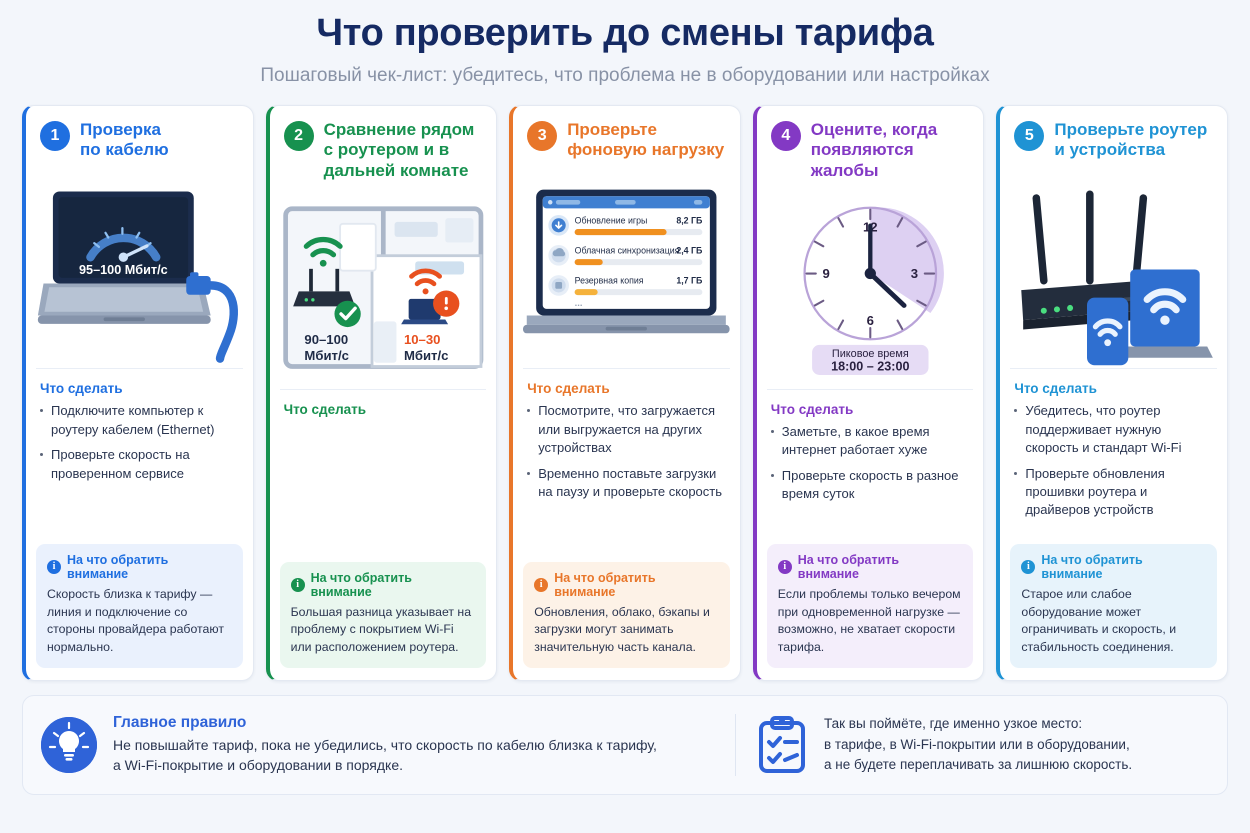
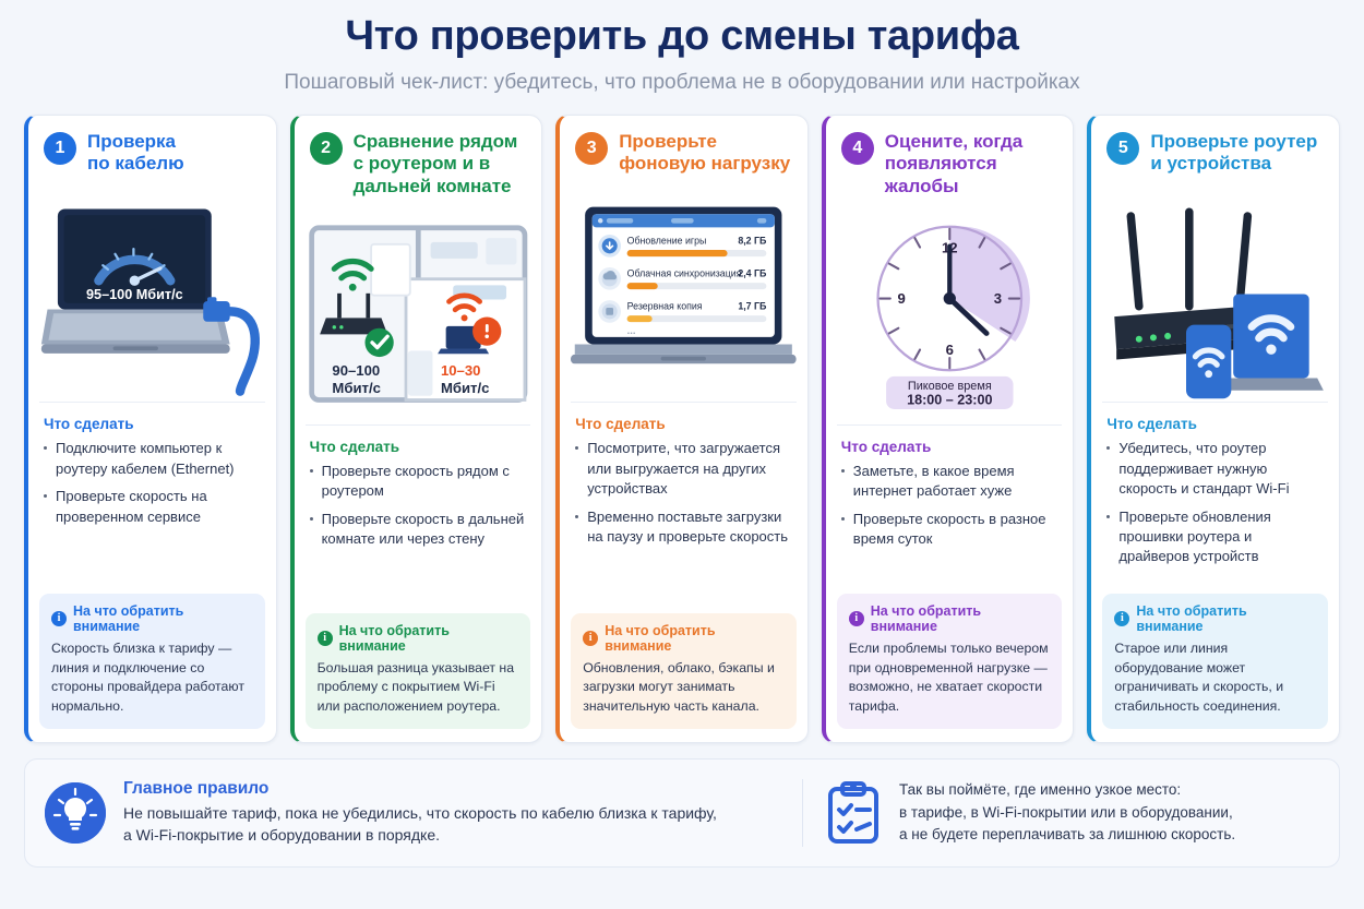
  Что проверить до смены тарифа
  Пошаговый чек-лист: убедитесь, что проблема не в оборудовании или настройках
  1
  Проверка
  по кабелю
  95–100 Мбит/с
  Что сделать
  Подключите компьютер к роутеру кабелем (Ethernet)
  Проверьте скорость на проверенном сервисе
  i
  На что обратить внимание
  Скорость близка к тарифу — линия и подключение со стороны провайдера работают нормально.
  2
  Сравнение рядом
  с роутером и в
  дальней комнате
  90–100
  Мбит/с
  10–30
  Мбит/с
  Что сделать
+ Проверьте скорость рядом с роутером
+ Проверьте скорость в дальней комнате или через стену
  i
  На что обратить внимание
  Большая разница указывает на проблему с покрытием Wi-Fi или расположением роутера.
  3
  Проверьте
  фоновую нагрузку
  Обновление игры
  8,2 ГБ
  Облачная синхронизация
  2,4 ГБ
  Резервная копия
  1,7 ГБ
  ...
  Что сделать
  Посмотрите, что загружается или выгружается на других устройствах
  Временно поставьте загрузки на паузу и проверьте скорость
  i
  На что обратить внимание
  Обновления, облако, бэкапы и загрузки могут занимать значительную часть канала.
  4
  Оцените, когда
  появляются жалобы
  12
  3
  6
  9
  Пиковое время
  18:00 – 23:00
  Что сделать
  Заметьте, в какое время интернет работает хуже
  Проверьте скорость в разное время суток
  i
  На что обратить внимание
  Если проблемы только вечером при одновременной нагрузке — возможно, не хватает скорости тарифа.
  5
  Проверьте роутер
  и устройства
  Что сделать
  Убедитесь, что роутер поддерживает нужную скорость и стандарт Wi-Fi
  Проверьте обновления прошивки роутера и драйверов устройств
  i
  На что обратить внимание
- Старое или слабое оборудование может ограничивать и скорость, и стабильность соединения.
+ Старое или линия оборудование может ограничивать и скорость, и стабильность соединения.
  Главное правило
  Не повышайте тариф, пока не убедились, что скорость по кабелю близка к тарифу,
  а Wi-Fi-покрытие и оборудовании в порядке.
  Так вы поймёте, где именно узкое место:
  в тарифе, в Wi-Fi-покрытии или в оборудовании,
  а не будете переплачивать за лишнюю скорость.
